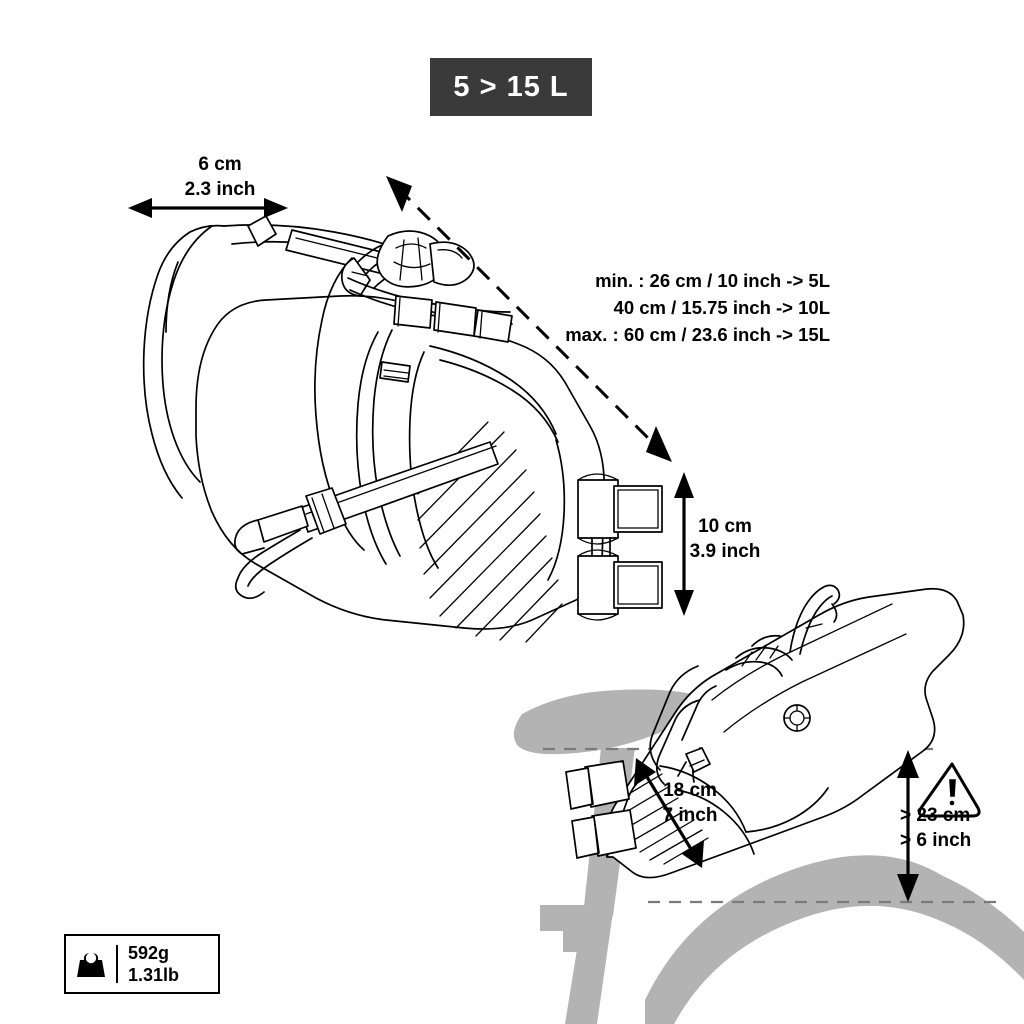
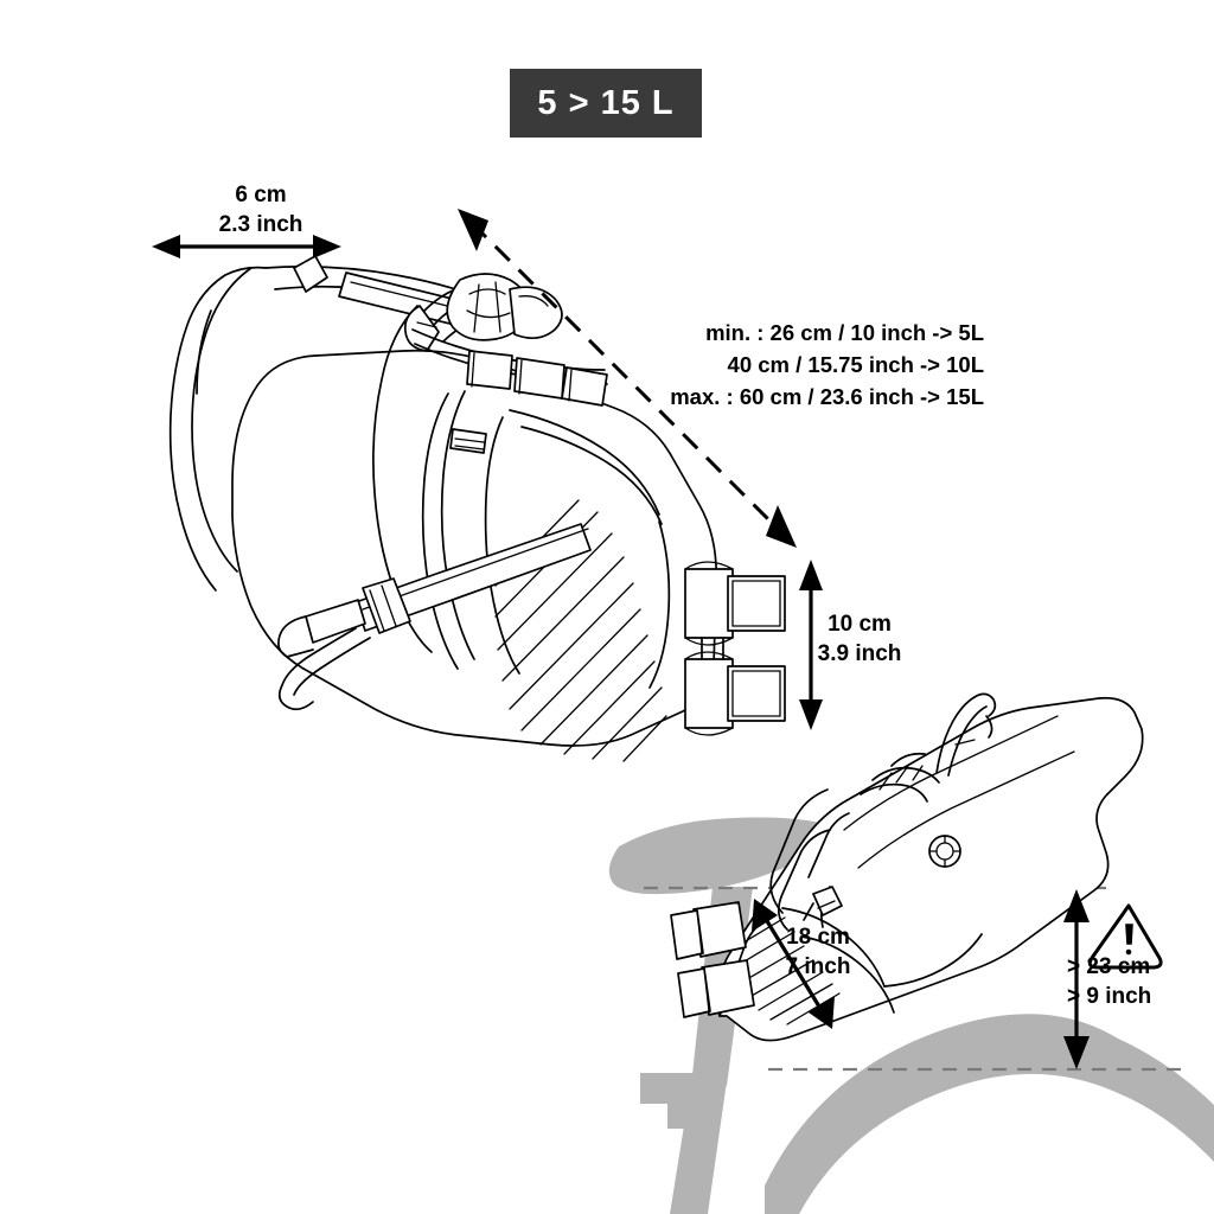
  5 > 15 L
  6 cm
  2.3 inch
  min. : 26 cm / 10 inch -> 5L
  40 cm / 15.75 inch -> 10L
  max. : 60 cm / 23.6 inch -> 15L
  10 cm
  3.9 inch
  18 cm
  7 inch
  > 23 cm
- > 6 inch
+ > 9 inch
- 592g
- 1.31lb
